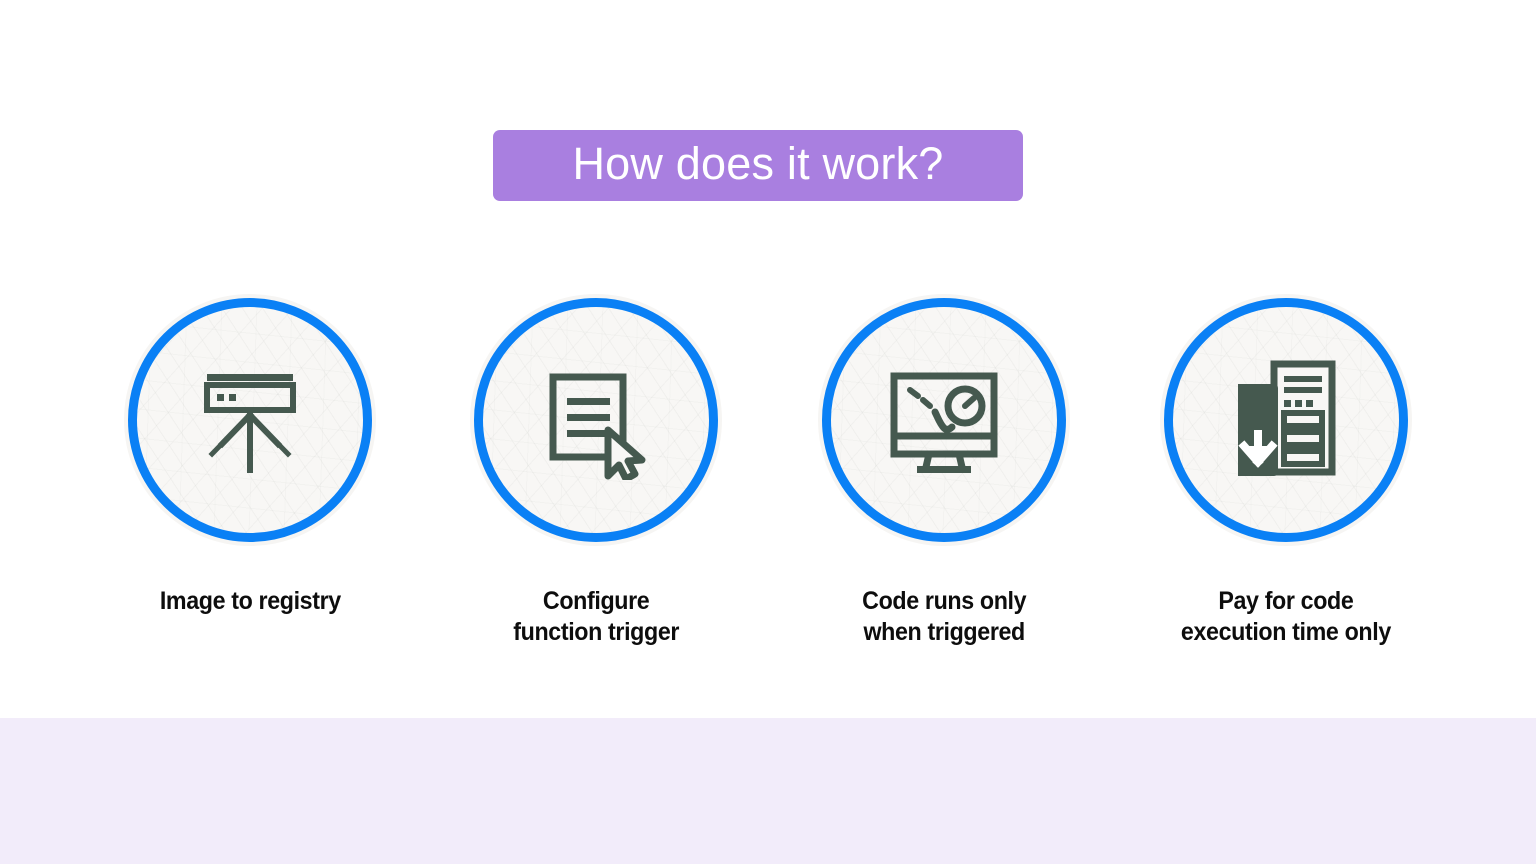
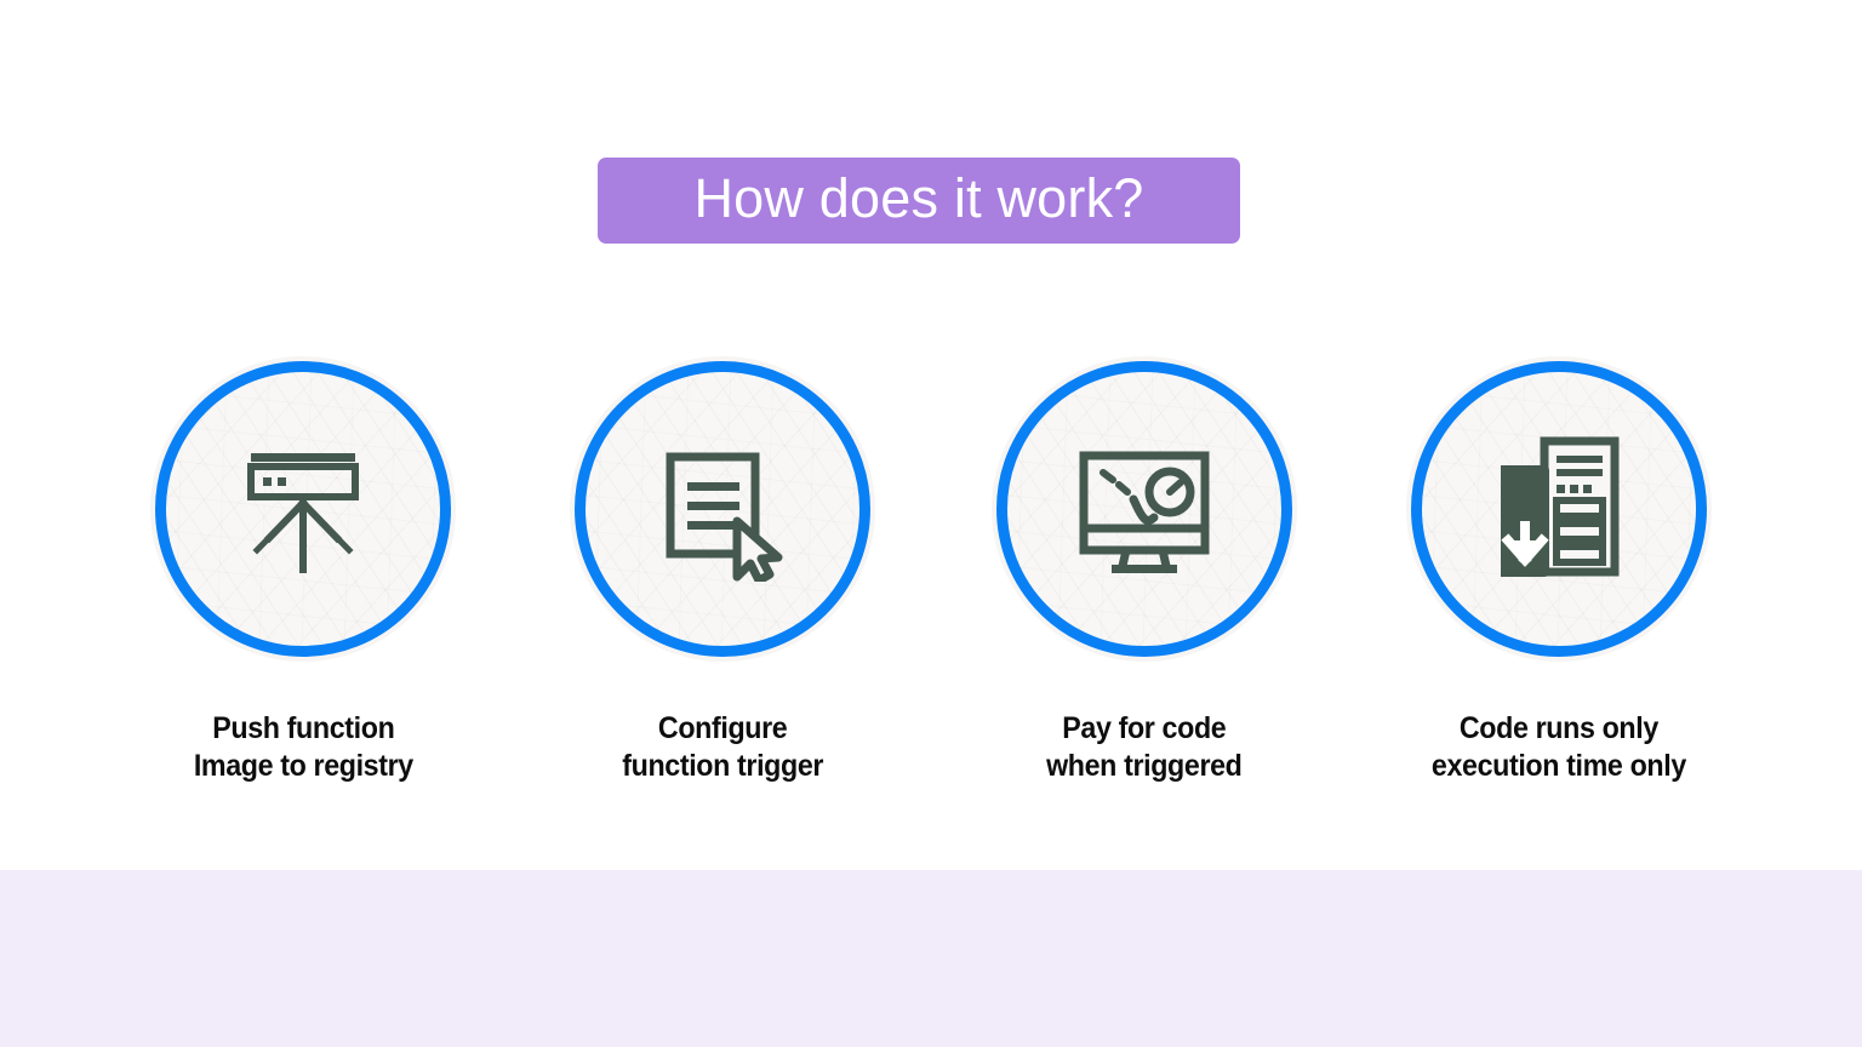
  How does it work?
+ Push function
  Image to registry
  Configure
  function trigger
- Code runs only
+ Pay for code
  when triggered
- Pay for code
+ Code runs only
  execution time only
